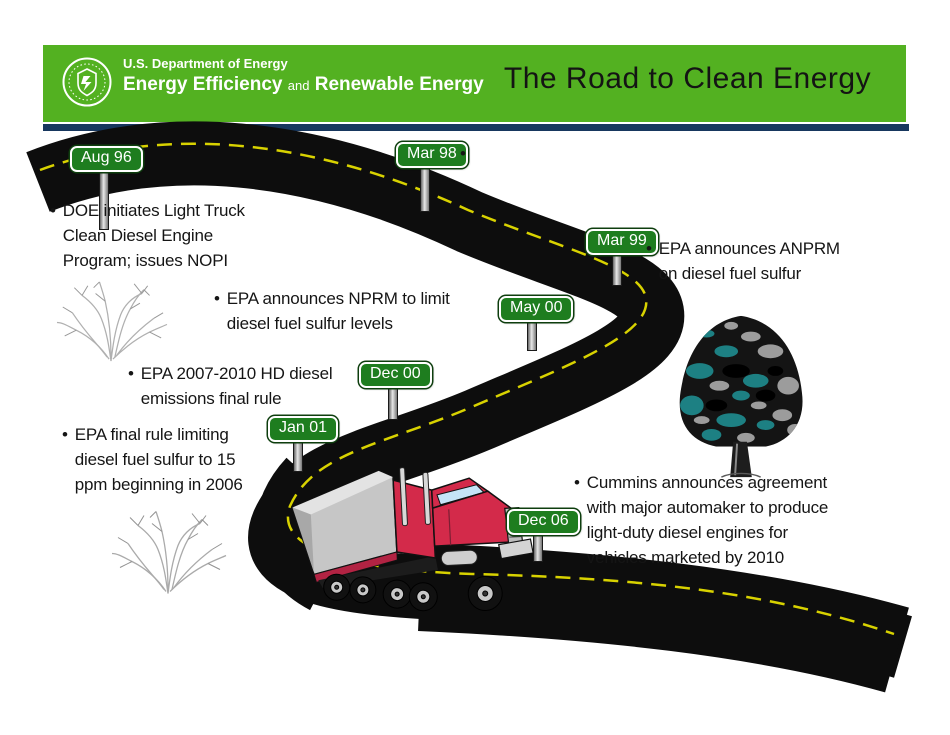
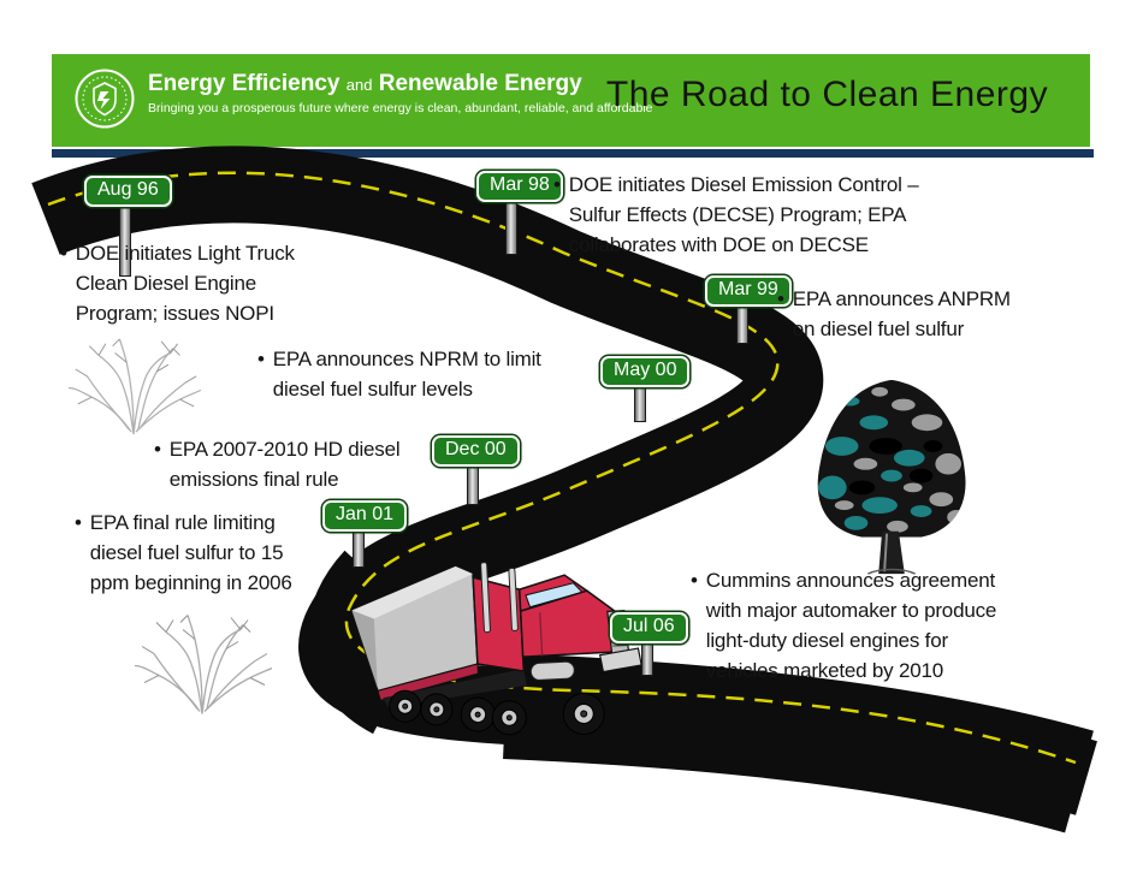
- U.S. Department of Energy
  Energy Efficiency and Renewable Energy
+ Bringing you a prosperous future where energy is clean, abundant, reliable, and affordable
  The Road to Clean Energy
  Aug 96
  Mar 98
  Mar 99
  May 00
  Dec 00
  Jan 01
- Dec 06
+ Jul 06
  •
  DOE initiates Light Truck
  Clean Diesel Engine
  Program; issues NOPI
  •
+ DOE initiates Diesel Emission Control –
+ Sulfur Effects (DECSE) Program; EPA
+ collaborates with DOE on DECSE
  •
  EPA announces ANPRM
  on diesel fuel sulfur
  •
  EPA announces NPRM to limit
  diesel fuel sulfur levels
  •
  EPA 2007-2010 HD diesel
  emissions final rule
  •
  EPA final rule limiting
  diesel fuel sulfur to 15
  ppm beginning in 2006
  •
  Cummins announces agreement
  with major automaker to produce
  light-duty diesel engines for
  vehicles marketed by 2010
